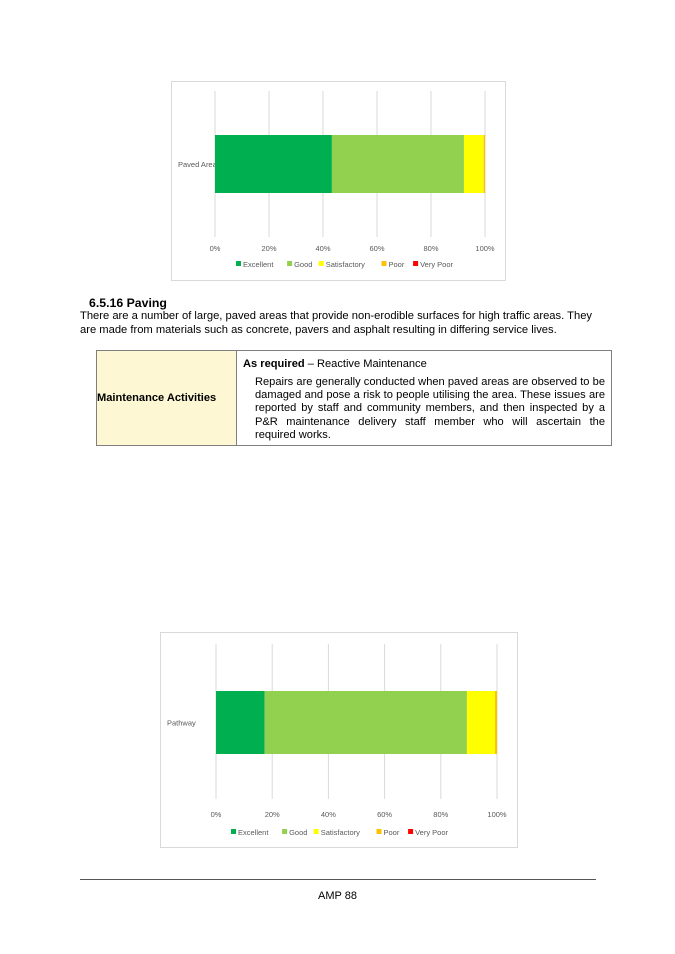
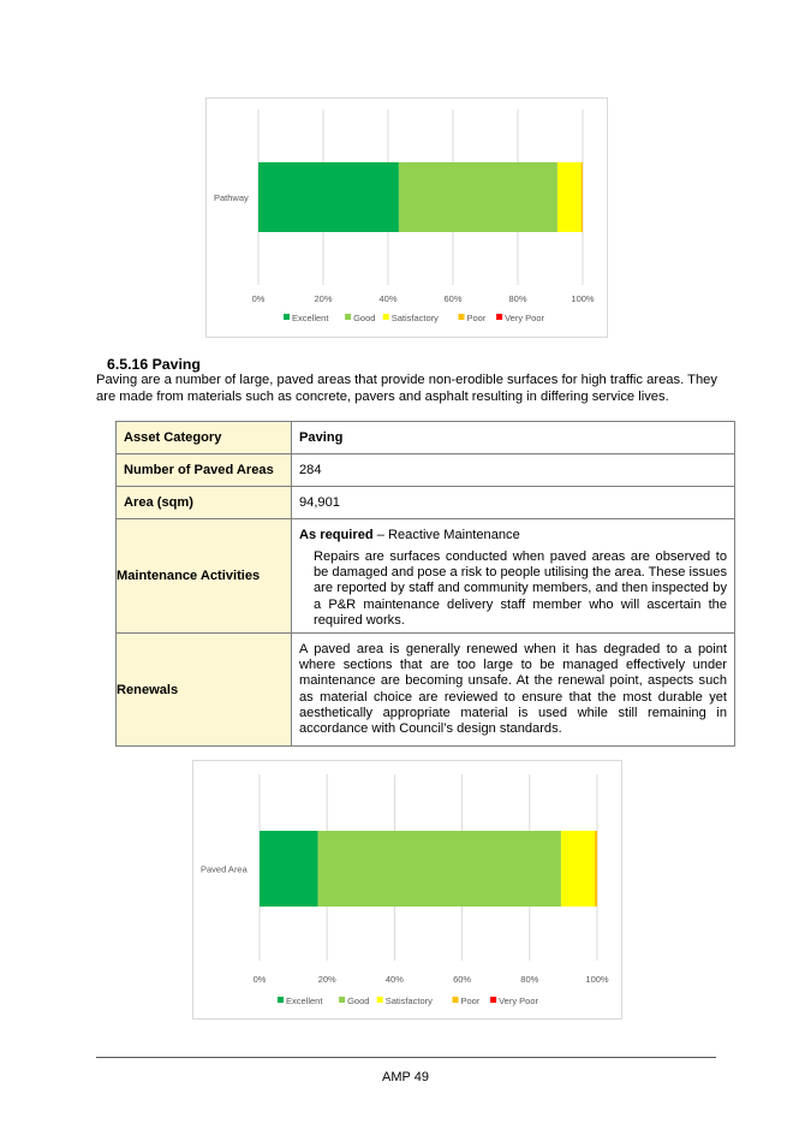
  0%
  20%
  40%
  60%
  80%
  100%
- Paved Area
+ Pathway
  Excellent
  Good
  Satisfactory
  Poor
  Very Poor
  6.5.16 Paving
- There are a number of large, paved areas that provide non-erodible surfaces for high traffic areas. They are made from materials such as concrete, pavers and asphalt resulting in differing service lives.
+ Paving are a number of large, paved areas that provide non-erodible surfaces for high traffic areas. They are made from materials such as concrete, pavers and asphalt resulting in differing service lives.
+ Asset Category	Paving
+ Number of Paved Areas	284
+ Area (sqm)	94,901
- Maintenance Activities	As required – Reactive Maintenance Repairs are generally conducted when paved areas are observed to be damaged and pose a risk to people utilising the area. These issues are reported by staff and community members, and then inspected by a P&R maintenance delivery staff member who will ascertain the required works.
+ Maintenance Activities	As required – Reactive Maintenance Repairs are surfaces conducted when paved areas are observed to be damaged and pose a risk to people utilising the area. These issues are reported by staff and community members, and then inspected by a P&R maintenance delivery staff member who will ascertain the required works.
+ Renewals	A paved area is generally renewed when it has degraded to a point where sections that are too large to be managed effectively under maintenance are becoming unsafe. At the renewal point, aspects such as material choice are reviewed to ensure that the most durable yet aesthetically appropriate material is used while still remaining in accordance with Council’s design standards.
  0%
  20%
  40%
  60%
  80%
  100%
- Pathway
+ Paved Area
  Excellent
  Good
  Satisfactory
  Poor
  Very Poor
- AMP 88
+ AMP 49
